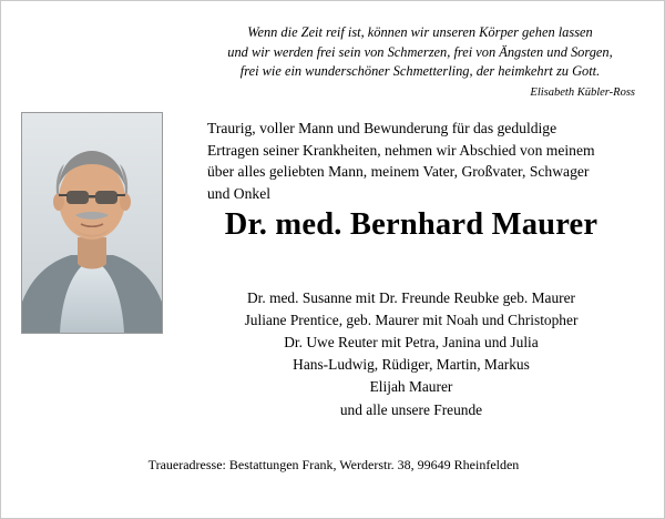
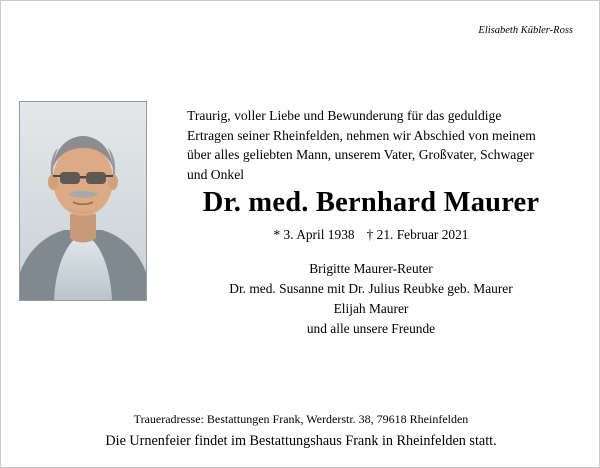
- Wenn die Zeit reif ist, können wir unseren Körper gehen lassen
- und wir werden frei sein von Schmerzen, frei von Ängsten und Sorgen,
- frei wie ein wunderschöner Schmetterling, der heimkehrt zu Gott.
  Elisabeth Kübler-Ross
- Traurig, voller Mann und Bewunderung für das geduldige
+ Traurig, voller Liebe und Bewunderung für das geduldige
- Ertragen seiner Krankheiten, nehmen wir Abschied von meinem
+ Ertragen seiner Rheinfelden, nehmen wir Abschied von meinem
- über alles geliebten Mann, meinem Vater, Großvater, Schwager
+ über alles geliebten Mann, unserem Vater, Großvater, Schwager
  und Onkel
  Dr. med. Bernhard Maurer
+ * 3. April 1938 † 21. Februar 2021
+ Brigitte Maurer-Reuter
- Dr. med. Susanne mit Dr. Freunde Reubke geb. Maurer
+ Dr. med. Susanne mit Dr. Julius Reubke geb. Maurer
- Juliane Prentice, geb. Maurer mit Noah und Christopher
- Dr. Uwe Reuter mit Petra, Janina und Julia
- Hans-Ludwig, Rüdiger, Martin, Markus
  Elijah Maurer
  und alle unsere Freunde
- Traueradresse: Bestattungen Frank, Werderstr. 38, 99649 Rheinfelden
+ Traueradresse: Bestattungen Frank, Werderstr. 38, 79618 Rheinfelden
+ Die Urnenfeier findet im Bestattungshaus Frank in Rheinfelden statt.
